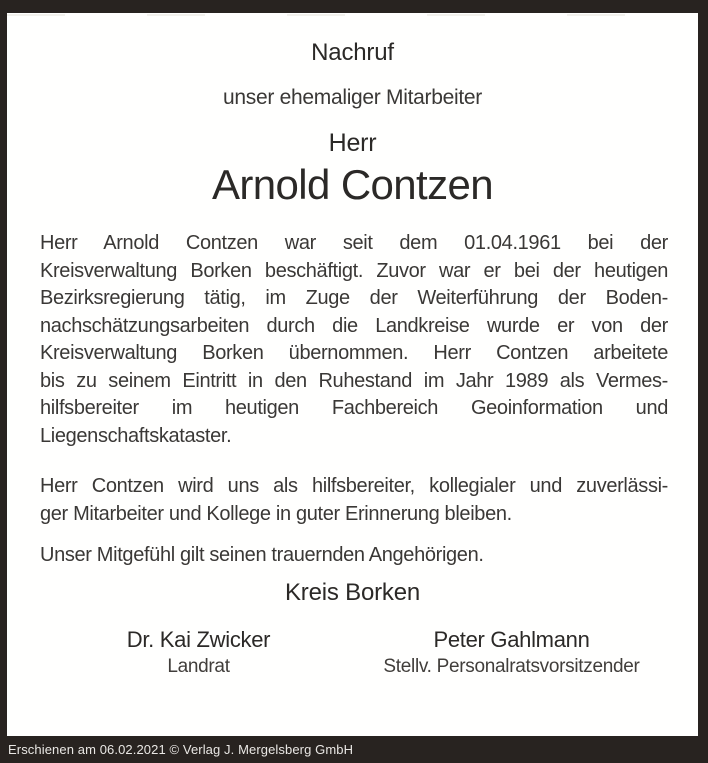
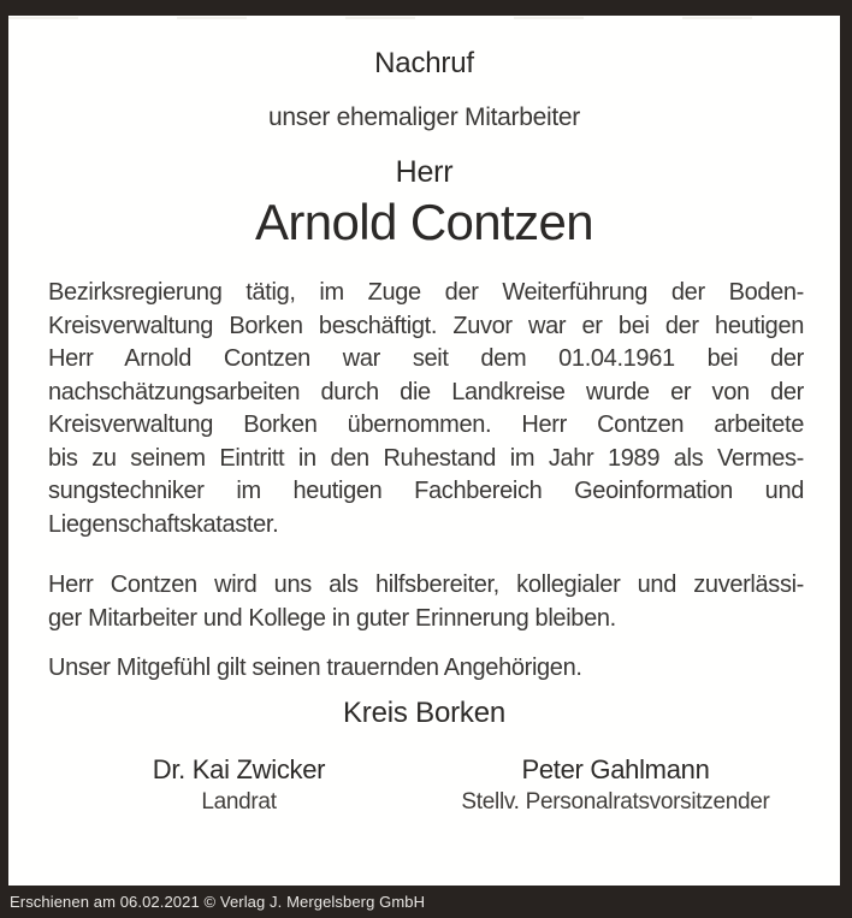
  Nachruf
  unser ehemaliger Mitarbeiter
  Herr
  Arnold Contzen
- Herr Arnold Contzen war seit dem 01.04.1961 bei der
+ Bezirksregierung tätig, im Zuge der Weiterführung der Boden-
  Kreisverwaltung Borken beschäftigt. Zuvor war er bei der heutigen
- Bezirksregierung tätig, im Zuge der Weiterführung der Boden-
+ Herr Arnold Contzen war seit dem 01.04.1961 bei der
  nachschätzungsarbeiten durch die Landkreise wurde er von der
  Kreisverwaltung Borken übernommen. Herr Contzen arbeitete
  bis zu seinem Eintritt in den Ruhestand im Jahr 1989 als Vermes-
- hilfsbereiter im heutigen Fachbereich Geoinformation und
+ sungstechniker im heutigen Fachbereich Geoinformation und
  Liegenschaftskataster.
  Herr Contzen wird uns als hilfsbereiter, kollegialer und zuverlässi-
  ger Mitarbeiter und Kollege in guter Erinnerung bleiben.
  Unser Mitgefühl gilt seinen trauernden Angehörigen.
  Kreis Borken
  Dr. Kai Zwicker
  Landrat
  Peter Gahlmann
  Stellv. Personalratsvorsitzender
  Erschienen am 06.02.2021 © Verlag J. Mergelsberg GmbH
